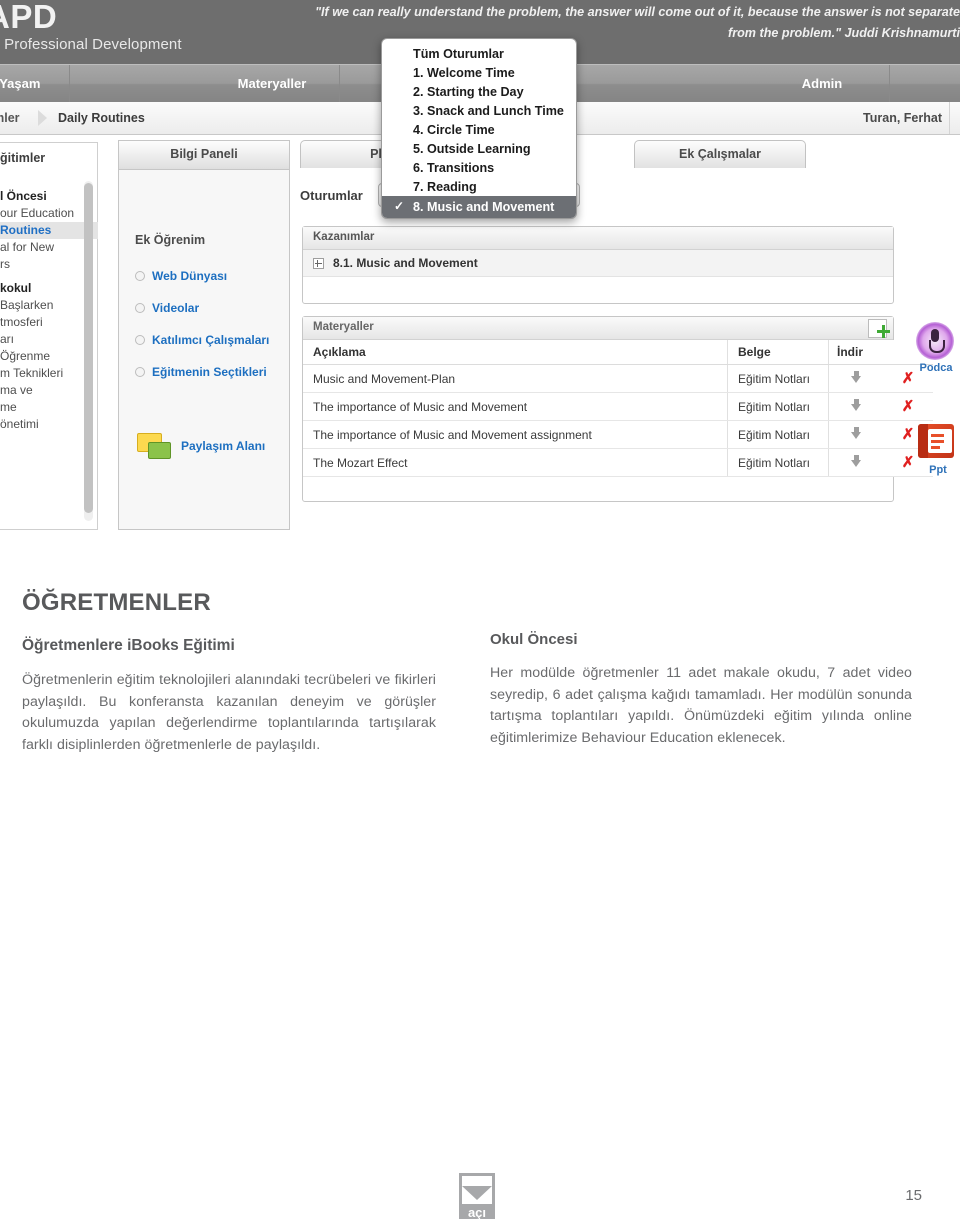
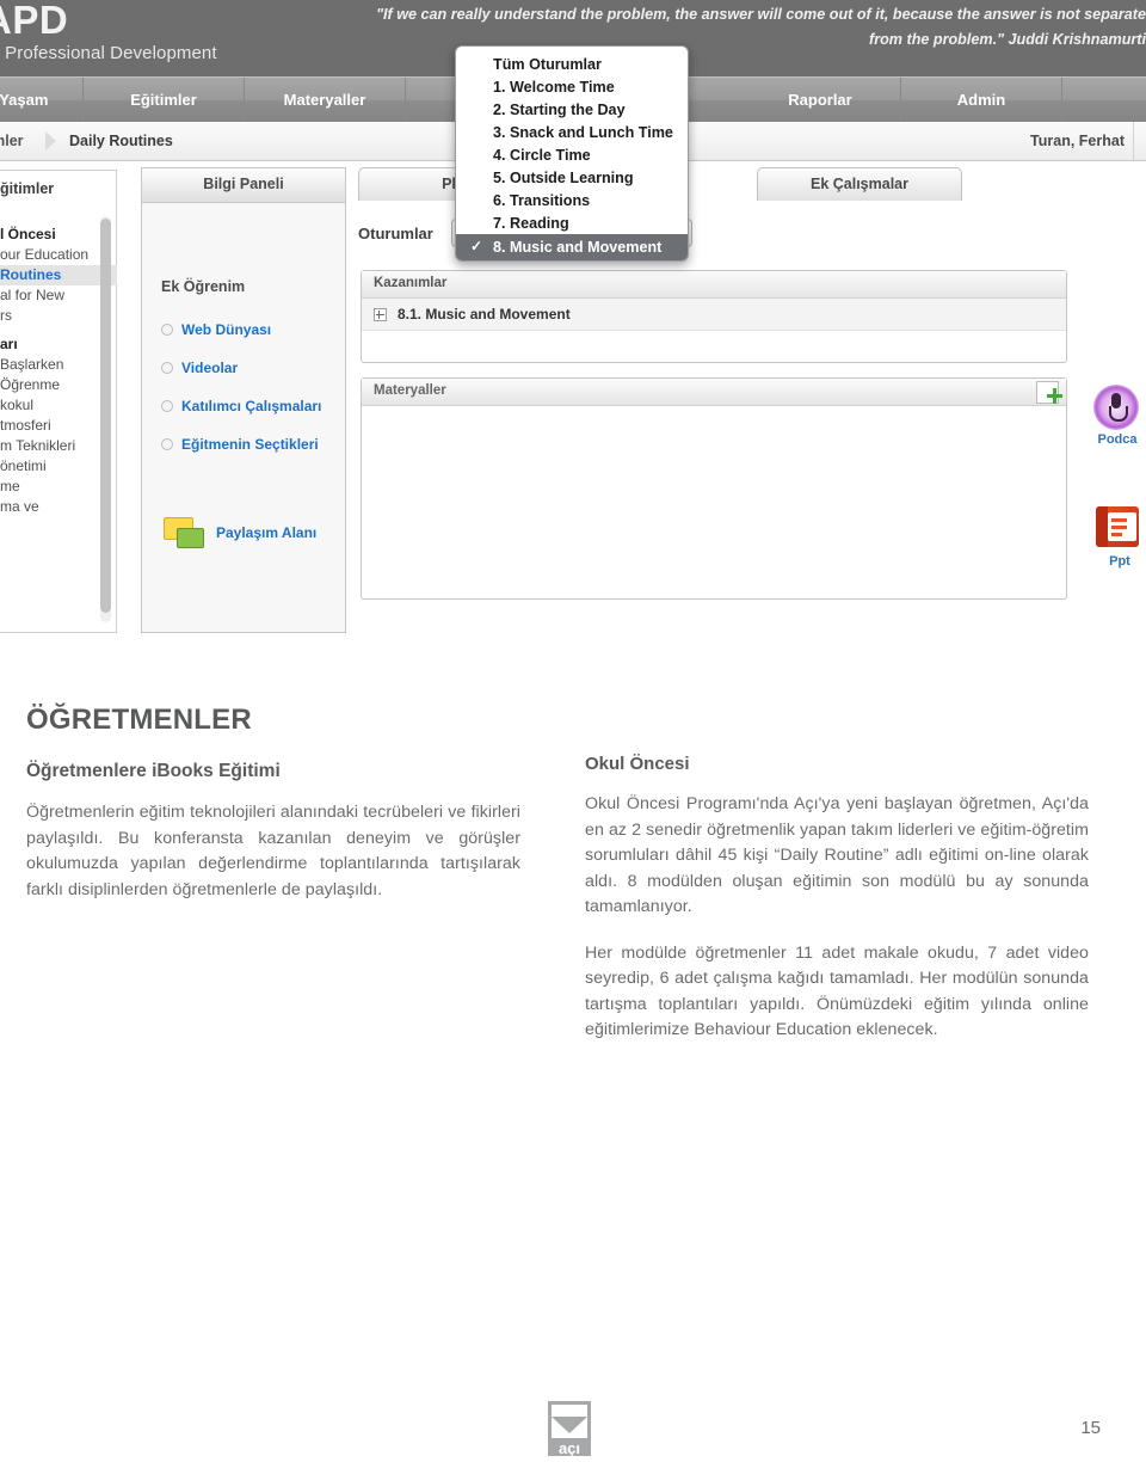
  Professional Development
  "If we can really understand the problem, the answer will come out of it, because the answer is not separate
  from the problem." Juddi Krishnamurti
  Yaşam
+ Eğitimler
  Materyaller
+ Raporlar
  Admin
  Daily Routines
  Turan, Ferhat
  Ek Çalışmalar
  ğitimler
  l Öncesi
  our Education
  Routines
  al for New
  rs
- kokul
+ arı
  Başlarken
- tmosferi
+ Öğrenme
- arı
+ kokul
- Öğrenme
+ tmosferi
  m Teknikleri
- ma ve
+ önetimi
  me
- önetimi
+ ma ve
  Bilgi Paneli
  Ek Öğrenim
  Web Dünyası
  Videolar
  Katılımcı Çalışmaları
  Eğitmenin Seçtikleri
  Paylaşım Alanı
  Oturumlar
  Kazanımlar
  8.1. Music and Movement
  Materyaller
- Açıklama	Belge	İndir
- Music and Movement-Plan	Eğitim Notları		✗
- The importance of Music and Movement	Eğitim Notları		✗
- The importance of Music and Movement assignment	Eğitim Notları		✗
- The Mozart Effect	Eğitim Notları		✗
  Podca
  Ppt
  Tüm Oturumlar
  1. Welcome Time
  2. Starting the Day
  3. Snack and Lunch Time
  4. Circle Time
  5. Outside Learning
  6. Transitions
  7. Reading
  ✓
  8. Music and Movement
  ÖĞRETMENLER
  Öğretmenlere iBooks Eğitimi
  Öğretmenlerin eğitim teknolojileri alanındaki tecrübeleri ve fikirleri paylaşıldı. Bu konferansta kazanılan deneyim ve görüşler okulumuzda yapılan değerlendirme toplantılarında tartışılarak farklı disiplinlerden öğretmenlerle de paylaşıldı.
  Okul Öncesi
+ Okul Öncesi Programı'nda Açı'ya yeni başlayan öğretmen, Açı'da en az 2 senedir öğretmenlik yapan takım liderleri ve eğitim-öğretim sorumluları dâhil 45 kişi “Daily Routine” adlı eğitimi on-line olarak aldı. 8 modülden oluşan eğitimin son modülü bu ay sonunda tamamlanıyor.
  Her modülde öğretmenler 11 adet makale okudu, 7 adet video seyredip, 6 adet çalışma kağıdı tamamladı. Her modülün sonunda tartışma toplantıları yapıldı. Önümüzdeki eğitim yılında online eğitimlerimize Behaviour Education eklenecek.
  açı
  15
